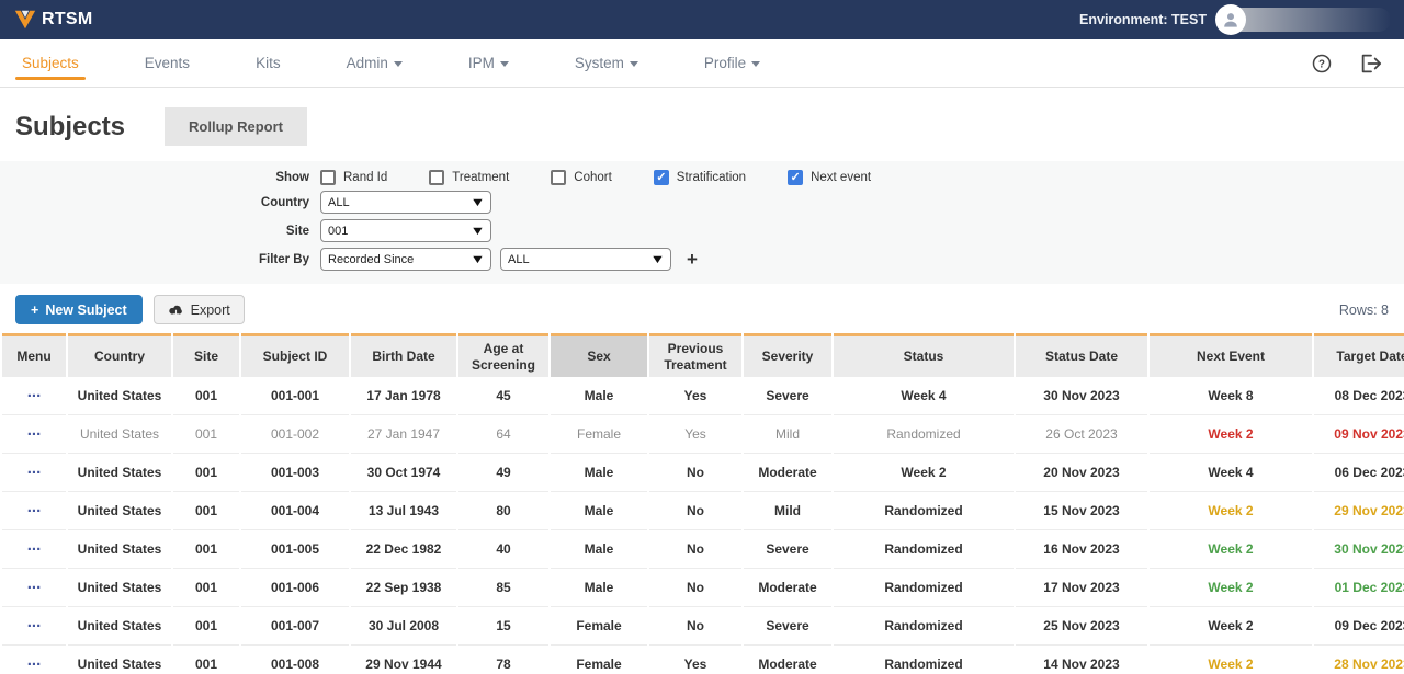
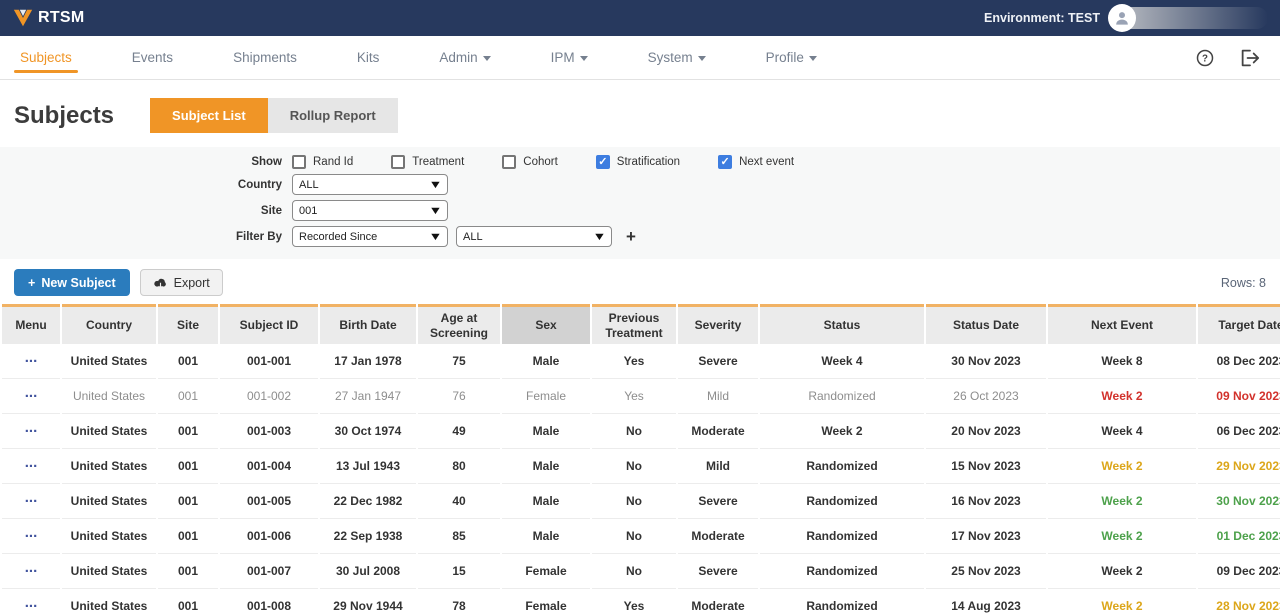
  RTSM
  Environment: TEST
  Subjects
  Events
+ Shipments
  Kits
  Admin
  IPM
  System
  Profile
  ?
  Subjects
+ Subject List
  Rollup Report
  Show
  Rand Id
  Treatment
  Cohort
  ✓
  Stratification
  ✓
  Next event
  Country
  ALL
  ▼
  Site
  001
  ▼
  Filter By
  Recorded Since
  ▼
  ALL
  ▼
  +
  +
  New Subject
  Export
  Rows: 8
  Menu	Country	Site	Subject ID	Birth Date	Age at Screening	Sex	Previous Treatment	Severity	Status	Status Date	Next Event	Target Dat
- ...	United States	001	001-001	17 Jan 1978	45	Male	Yes	Severe	Week 4	30 Nov 2023	Week 8	08 Dec 202
+ ...	United States	001	001-001	17 Jan 1978	75	Male	Yes	Severe	Week 4	30 Nov 2023	Week 8	08 Dec 202
- ...	United States	001	001-002	27 Jan 1947	64	Female	Yes	Mild	Randomized	26 Oct 2023	Week 2	09 Nov 202
+ ...	United States	001	001-002	27 Jan 1947	76	Female	Yes	Mild	Randomized	26 Oct 2023	Week 2	09 Nov 202
  ...	United States	001	001-003	30 Oct 1974	49	Male	No	Moderate	Week 2	20 Nov 2023	Week 4	06 Dec 202
  ...	United States	001	001-004	13 Jul 1943	80	Male	No	Mild	Randomized	15 Nov 2023	Week 2	29 Nov 202
  ...	United States	001	001-005	22 Dec 1982	40	Male	No	Severe	Randomized	16 Nov 2023	Week 2	30 Nov 202
  ...	United States	001	001-006	22 Sep 1938	85	Male	No	Moderate	Randomized	17 Nov 2023	Week 2	01 Dec 202
  ...	United States	001	001-007	30 Jul 2008	15	Female	No	Severe	Randomized	25 Nov 2023	Week 2	09 Dec 202
- ...	United States	001	001-008	29 Nov 1944	78	Female	Yes	Moderate	Randomized	14 Nov 2023	Week 2	28 Nov 202
+ ...	United States	001	001-008	29 Nov 1944	78	Female	Yes	Moderate	Randomized	14 Aug 2023	Week 2	28 Nov 202
